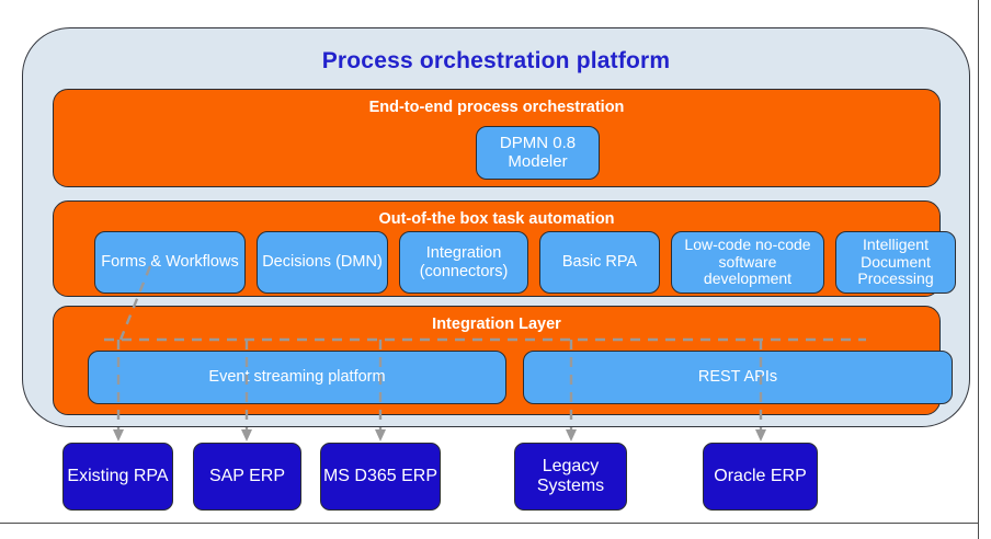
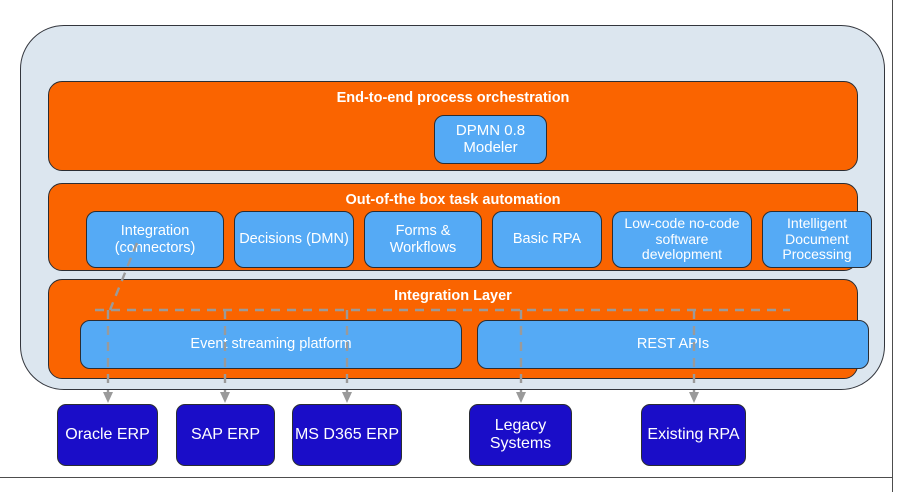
- Process orchestration platform
  End-to-end process orchestration
  DPMN 0.8 Modeler
  Out-of-the box task automation
- Forms & Workflows
+ Integration (connectors)
  Decisions (DMN)
- Integration (connectors)
+ Forms & Workflows
  Basic RPA
  Low-code no-code software development
  Intelligent Document Processing
  Integration Layer
  Even streaming platform
  REST AIs
- Existing RPA
+ Oracle ERP
  SAP ERP
  MS D365 ERP
  Legacy Systems
- Oracle ERP
+ Existing RPA
